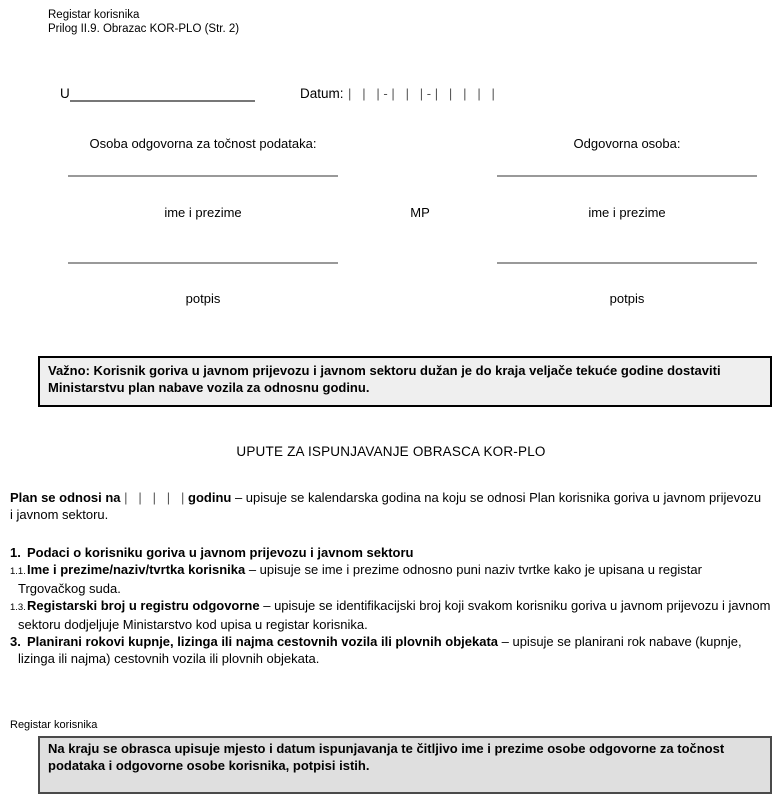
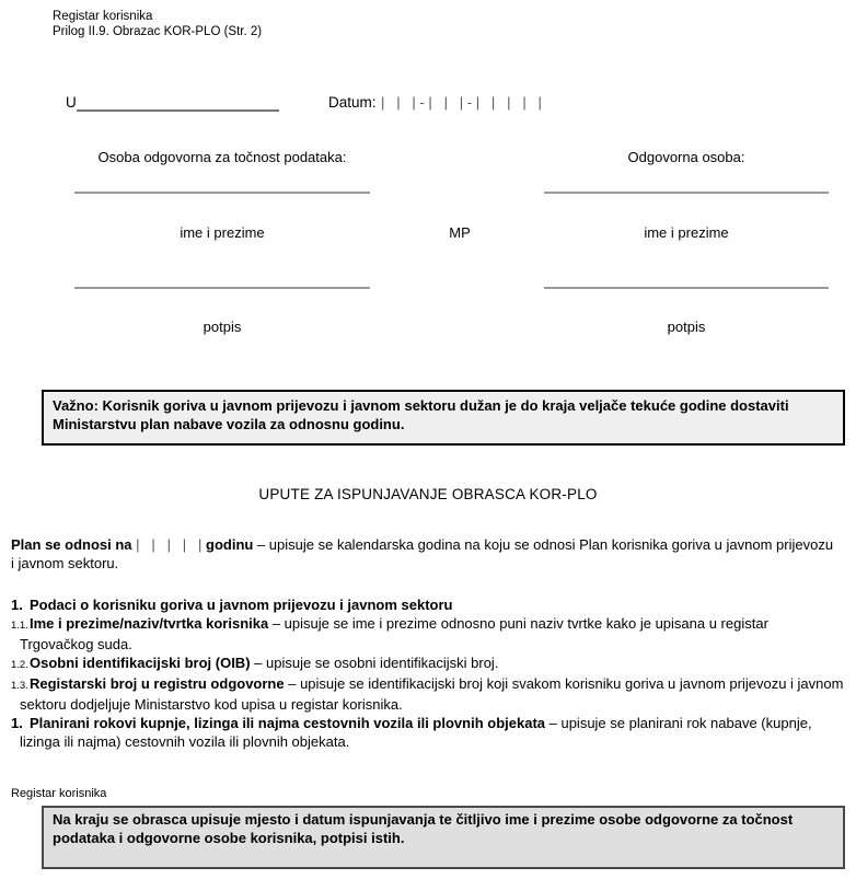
  Registar korisnika
  Prilog II.9. Obrazac KOR-PLO (Str. 2)
  U
  Datum:
  | | | - | | | - | | | | |
  Osoba odgovorna za točnost podataka:
  ime i prezime
  potpis
  MP
  Odgovorna osoba:
  ime i prezime
  potpis
  Važno: Korisnik goriva u javnom prijevozu i javnom sektoru dužan je do kraja veljače tekuće godine dostaviti Ministarstvu plan nabave vozila za odnosnu godinu.
  UPUTE ZA ISPUNJAVANJE OBRASCA KOR-PLO
  Plan se odnosi na | | | | | godinu – upisuje se kalendarska godina na koju se odnosi Plan korisnika goriva u javnom prijevozu i javnom sektoru.
  1. Podaci o korisniku goriva u javnom prijevozu i javnom sektoru
  1.1.Ime i prezime/naziv/tvrtka korisnika – upisuje se ime i prezime odnosno puni naziv tvrtke kako je upisana u registar Trgovačkog suda.
+ 1.2.Osobni identifikacijski broj (OIB) – upisuje se osobni identifikacijski broj.
  1.3.Registarski broj u registru odgovorne – upisuje se identifikacijski broj koji svakom korisniku goriva u javnom prijevozu i javnom sektoru dodjeljuje Ministarstvo kod upisa u registar korisnika.
- 3. Planirani rokovi kupnje, lizinga ili najma cestovnih vozila ili plovnih objekata – upisuje se planirani rok nabave (kupnje, lizinga ili najma) cestovnih vozila ili plovnih objekata.
+ 1. Planirani rokovi kupnje, lizinga ili najma cestovnih vozila ili plovnih objekata – upisuje se planirani rok nabave (kupnje, lizinga ili najma) cestovnih vozila ili plovnih objekata.
  Registar korisnika
  Na kraju se obrasca upisuje mjesto i datum ispunjavanja te čitljivo ime i prezime osobe odgovorne za točnost podataka i odgovorne osobe korisnika, potpisi istih.
